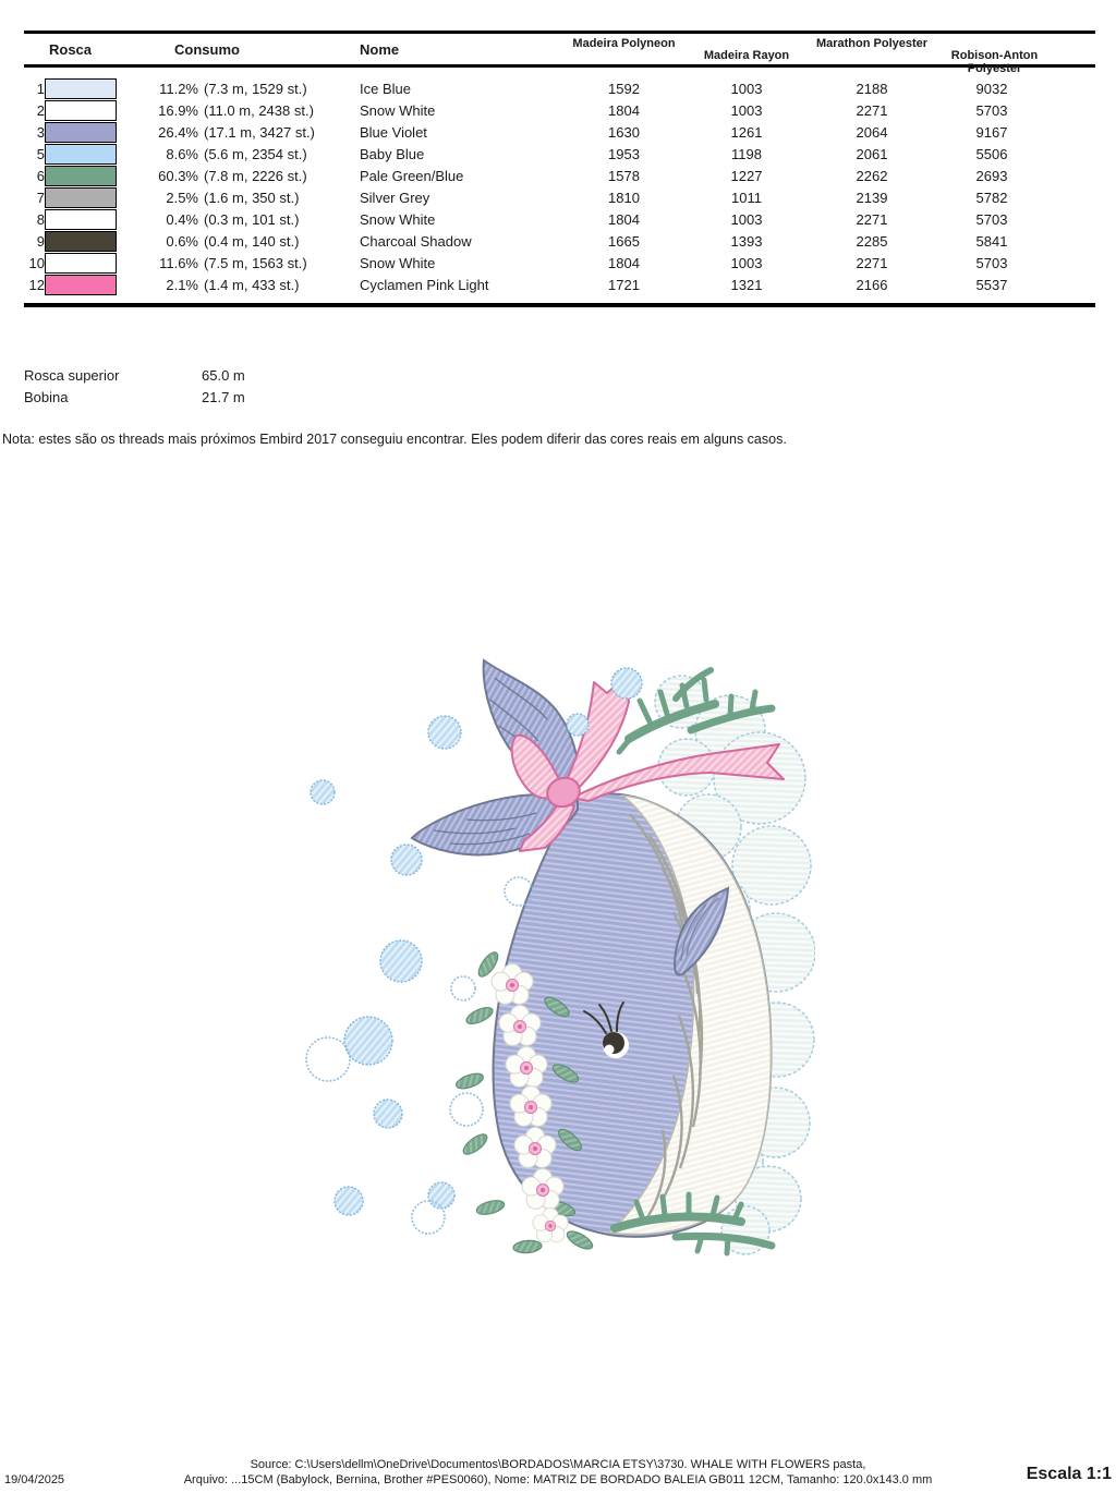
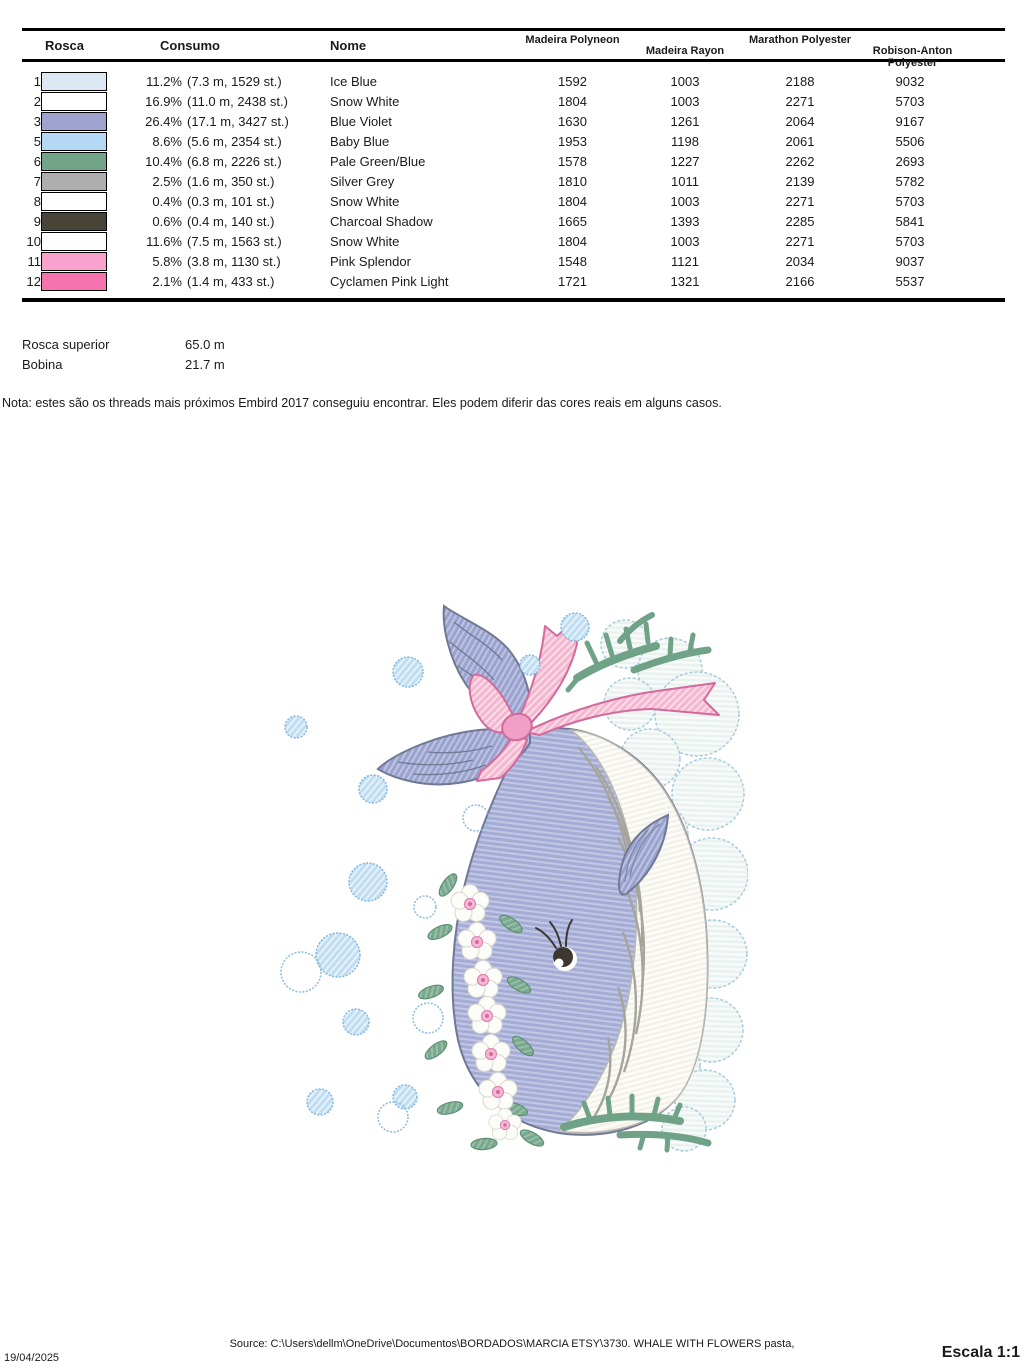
  Rosca
  Consumo
  Nome
  Madeira Polyneon
  Madeira Rayon
  Marathon Polyester
  Robison-Anton Polyester
  1
  11.2%
  (7.3 m, 1529 st.)
  Ice Blue
  1592
  1003
  2188
  9032
  2
  16.9%
  (11.0 m, 2438 st.)
  Snow White
  1804
  1003
  2271
  5703
  3
  26.4%
  (17.1 m, 3427 st.)
  Blue Violet
  1630
  1261
  2064
  9167
  5
  8.6%
  (5.6 m, 2354 st.)
  Baby Blue
  1953
  1198
  2061
  5506
  6
- 60.3%
+ 10.4%
- (7.8 m, 2226 st.)
+ (6.8 m, 2226 st.)
  Pale Green/Blue
  1578
  1227
  2262
  2693
  7
  2.5%
  (1.6 m, 350 st.)
  Silver Grey
  1810
  1011
  2139
  5782
  8
  0.4%
  (0.3 m, 101 st.)
  Snow White
  1804
  1003
  2271
  5703
  9
  0.6%
  (0.4 m, 140 st.)
  Charcoal Shadow
  1665
  1393
  2285
  5841
  10
  11.6%
  (7.5 m, 1563 st.)
  Snow White
  1804
  1003
  2271
  5703
+ 11
+ 5.8%
+ (3.8 m, 1130 st.)
+ Pink Splendor
+ 1548
+ 1121
+ 2034
+ 9037
  12
  2.1%
  (1.4 m, 433 st.)
  Cyclamen Pink Light
  1721
  1321
  2166
  5537
  Rosca superior
  65.0 m
  Bobina
  21.7 m
  Nota: estes são os threads mais próximos Embird 2017 conseguiu encontrar. Eles podem diferir das cores reais em alguns casos.
  Source: C:\Users\dellm\OneDrive\Documentos\BORDADOS\MARCIA ETSY\3730. WHALE WITH FLOWERS pasta,
  19/04/2025
- Arquivo: ...15CM (Babylock, Bernina, Brother #PES0060), Nome: MATRIZ DE BORDADO BALEIA GB011 12CM, Tamanho: 120.0x143.0 mm
  Escala 1:1
